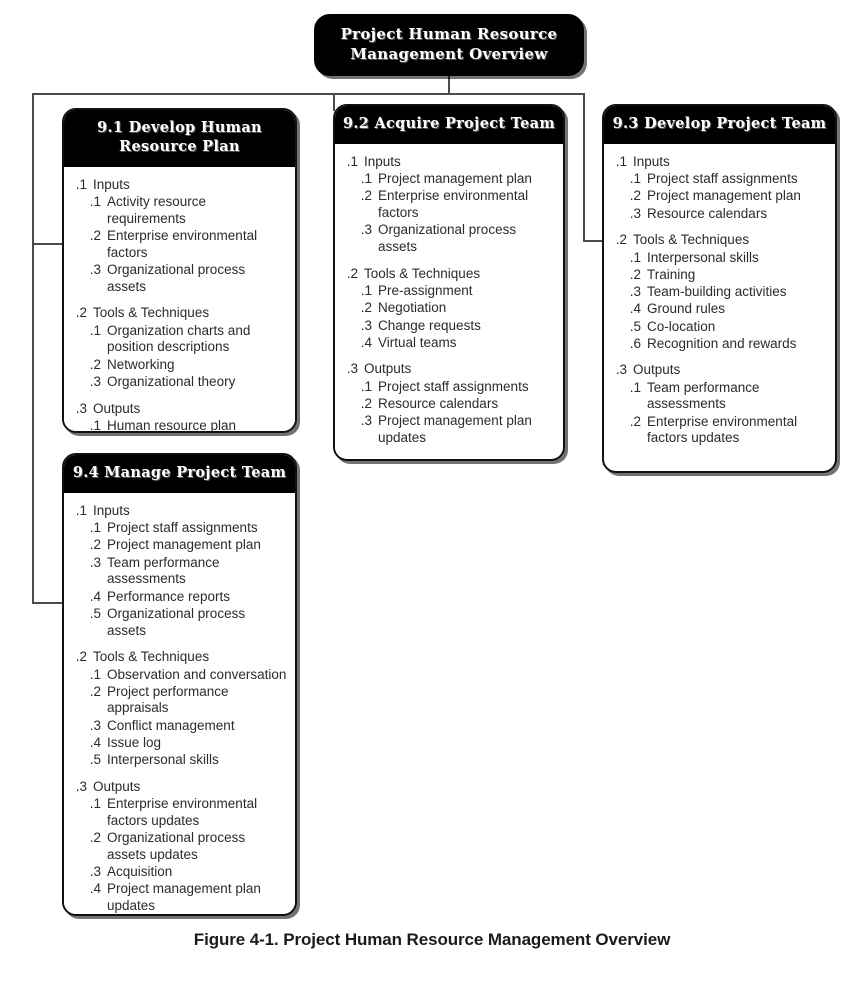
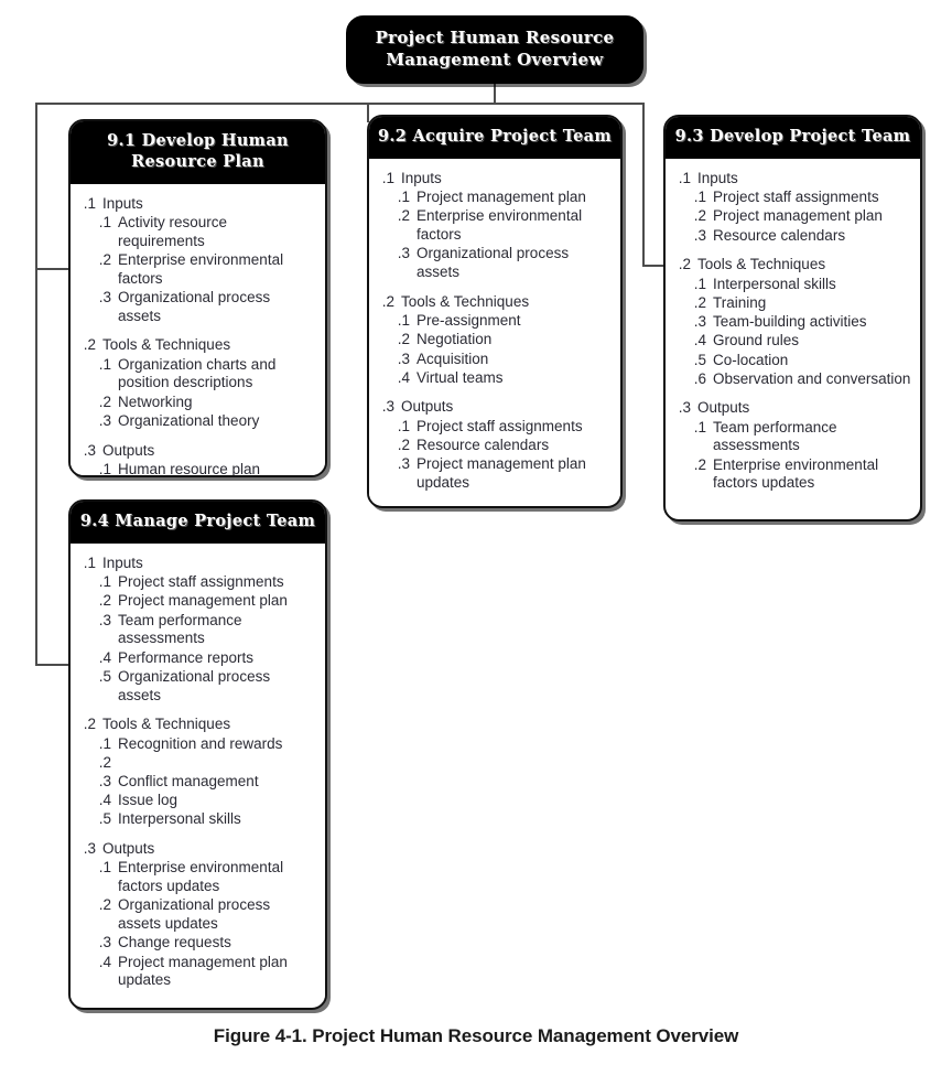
  Project Human Resource
  Management Overview
  9.1 Develop Human
  Resource Plan
  .1
  Inputs
  .1
  Activity resource requirements
  .2
  Enterprise environmental factors
  .3
  Organizational process assets
  .2
  Tools & Techniques
  .1
  Organization charts and position descriptions
  .2
  Networking
  .3
  Organizational theory
  .3
  Outputs
  .1
  Human resource plan
  9.2 Acquire Project Team
  .1
  Inputs
  .1
  Project management plan
  .2
  Enterprise environmental factors
  .3
  Organizational process assets
  .2
  Tools & Techniques
  .1
  Pre-assignment
  .2
  Negotiation
  .3
- Change requests
+ Acquisition
  .4
  Virtual teams
  .3
  Outputs
  .1
  Project staff assignments
  .2
  Resource calendars
  .3
  Project management plan updates
  9.3 Develop Project Team
  .1
  Inputs
  .1
  Project staff assignments
  .2
  Project management plan
  .3
  Resource calendars
  .2
  Tools & Techniques
  .1
  Interpersonal skills
  .2
  Training
  .3
  Team-building activities
  .4
  Ground rules
  .5
  Co-location
  .6
- Recognition and rewards
+ Observation and conversation
  .3
  Outputs
  .1
  Team performance assessments
  .2
  Enterprise environmental factors updates
  9.4 Manage Project Team
  .1
  Inputs
  .1
  Project staff assignments
  .2
  Project management plan
  .3
  Team performance assessments
  .4
  Performance reports
  .5
  Organizational process assets
  .2
  Tools & Techniques
  .1
- Observation and conversation
+ Recognition and rewards
  .2
- Project performance appraisals
  .3
  Conflict management
  .4
  Issue log
  .5
  Interpersonal skills
  .3
  Outputs
  .1
  Enterprise environmental factors updates
  .2
  Organizational process assets updates
  .3
- Acquisition
+ Change requests
  .4
  Project management plan updates
  Figure 4-1. Project Human Resource Management Overview
